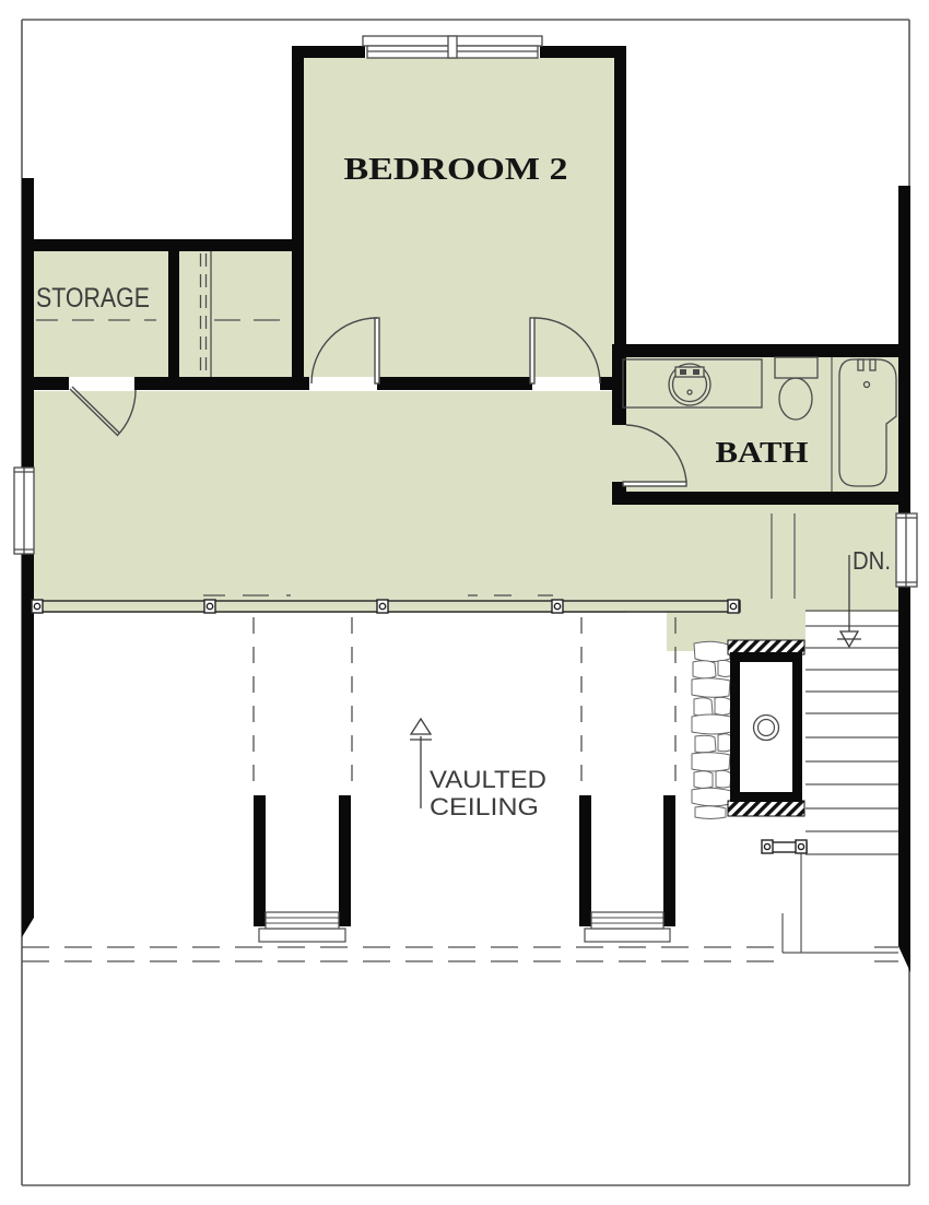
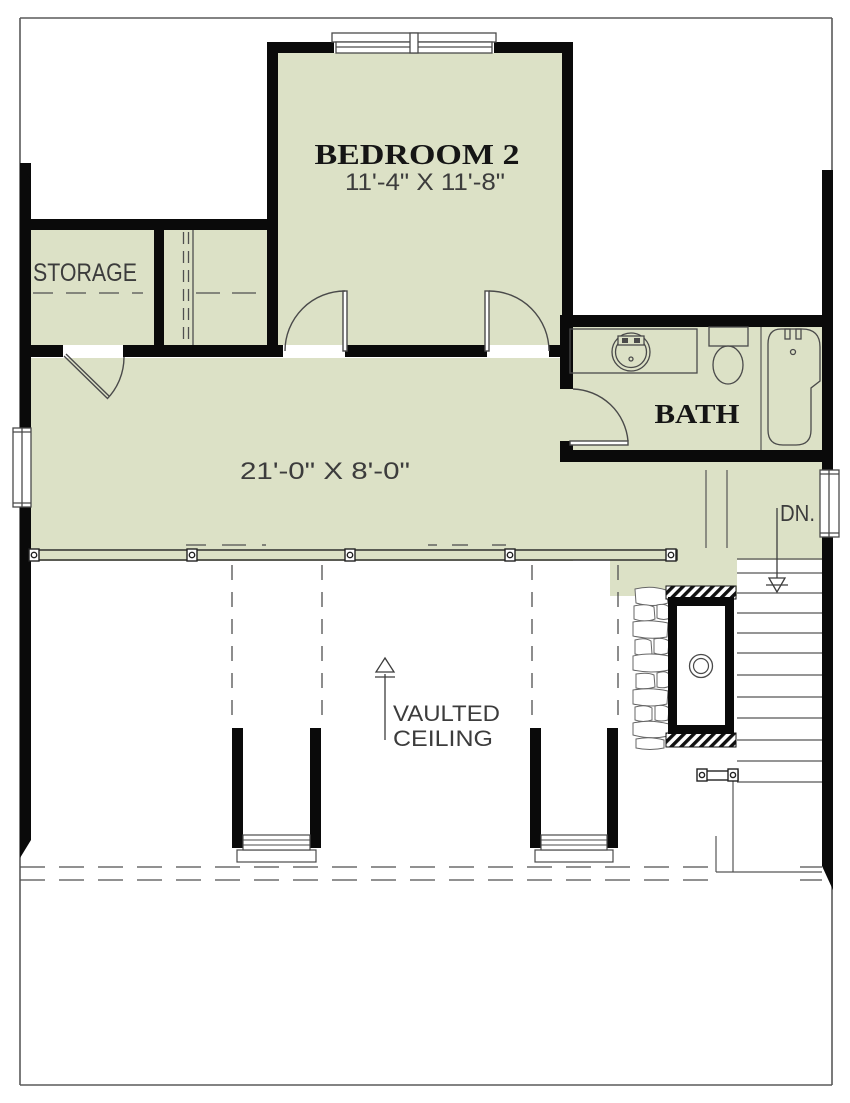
  BEDROOM 2
+ 11'-4" X 11'-8"
+ 21'-0" X 8'-0"
  STORAGE
  BATH
  DN.
  VAULTED
  CEILING
